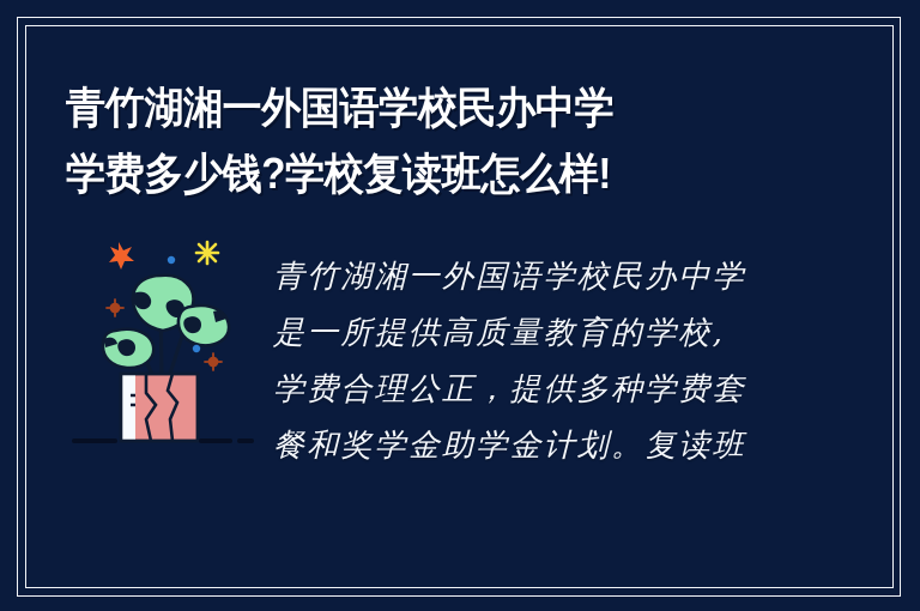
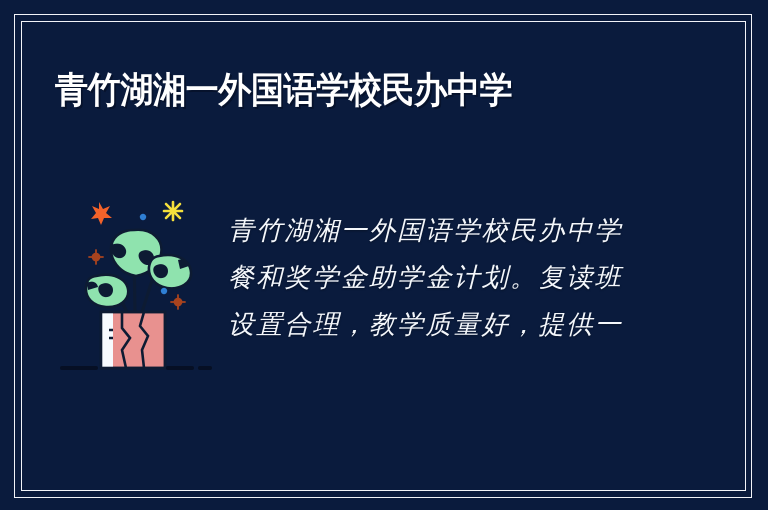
  青竹湖湘一外国语学校民办中学
- 学费多少钱?学校复读班怎么样!
  青竹湖湘一外国语学校民办中学
- 是一所提供高质量教育的学校,
- 学费合理公正，提供多种学费套
  餐和奖学金助学金计划。复读班
+ 设置合理，教学质量好，提供一
